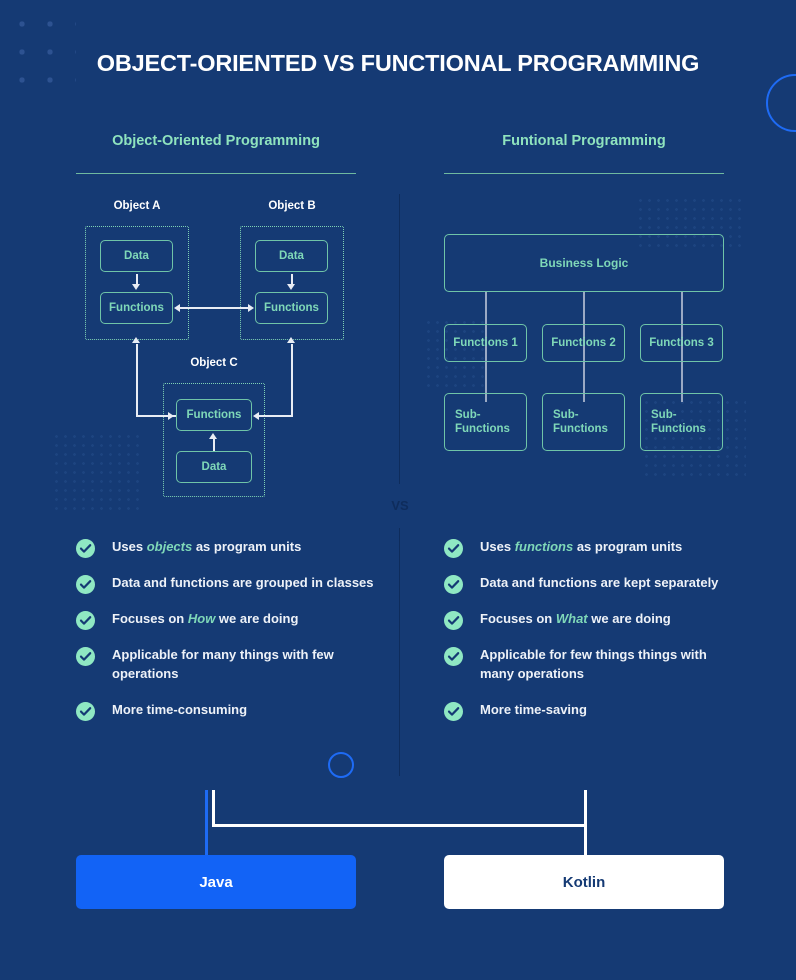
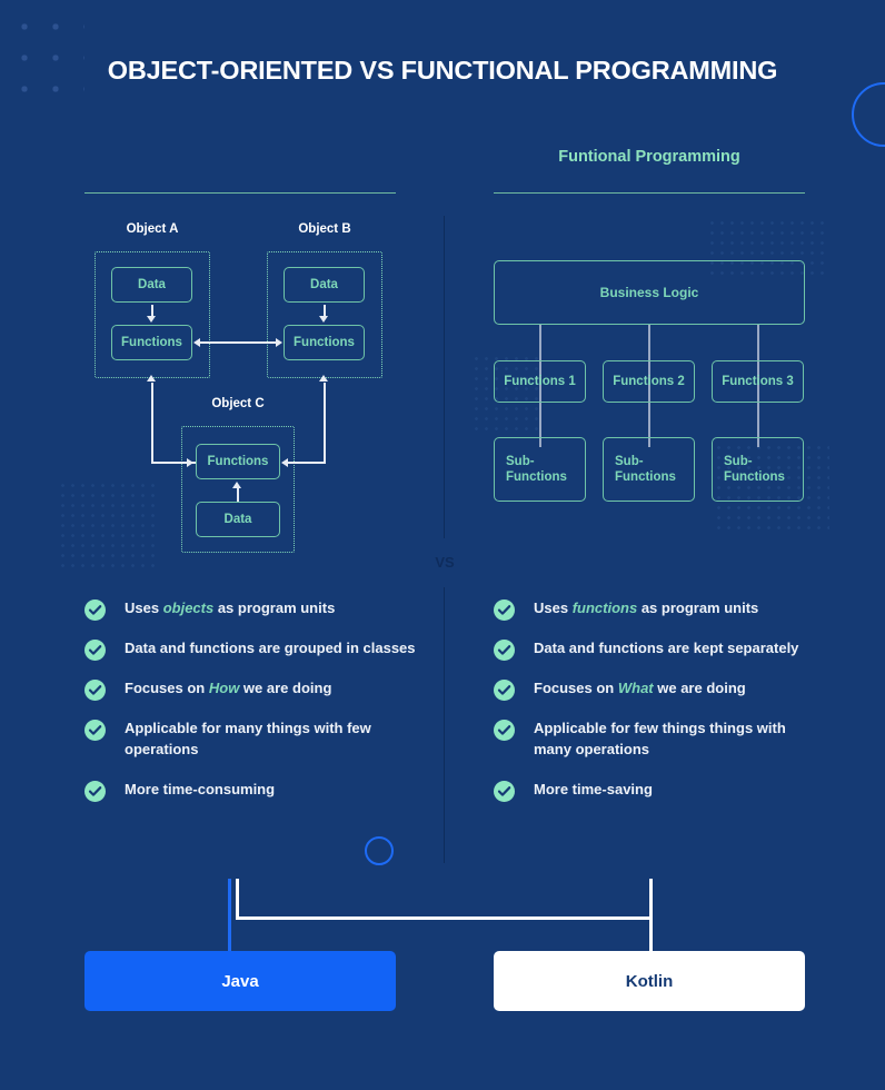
  OBJECT-ORIENTED VS FUNCTIONAL PROGRAMMING
- Object-Oriented Programming
  Funtional Programming
  VS
  Object A
  Data
  Functions
  Object B
  Data
  Functions
  Object C
  Functions
  Data
  Business Logic
  Functions 1
  Functions 2
  Functions 3
  Sub-
  Functions
  Sub-
  Functions
  Sub-
  Functions
  Uses objects as program units
  Data and functions are grouped in classes
  Focuses on How we are doing
  Applicable for many things with few operations
  More time-consuming
  Uses functions as program units
  Data and functions are kept separately
  Focuses on What we are doing
  Applicable for few things things with many operations
  More time-saving
  Java
  Kotlin
